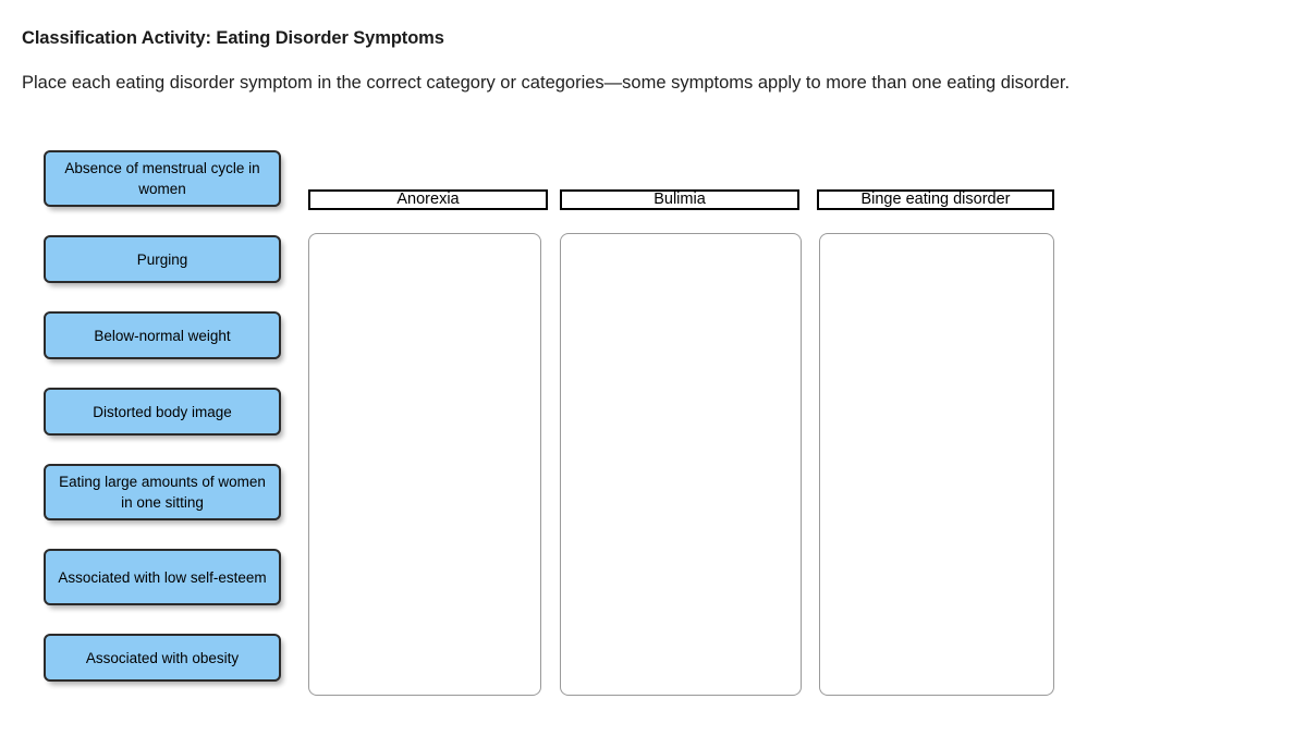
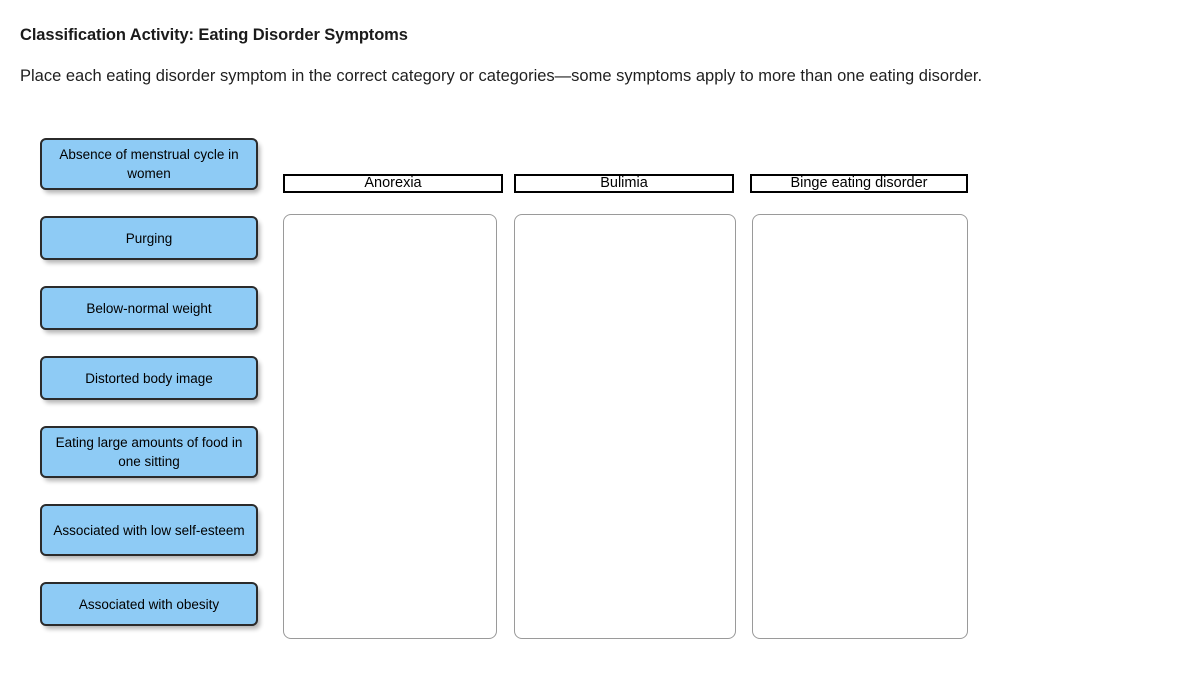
  Classification Activity: Eating Disorder Symptoms
  Place each eating disorder symptom in the correct category or categories—some symptoms apply to more than one eating disorder.
  Absence of menstrual cycle in women
  Purging
  Below-normal weight
  Distorted body image
- Eating large amounts of women in one sitting
+ Eating large amounts of food in one sitting
  Associated with low self-esteem
  Associated with obesity
  Anorexia
  Bulimia
  Binge eating disorder
